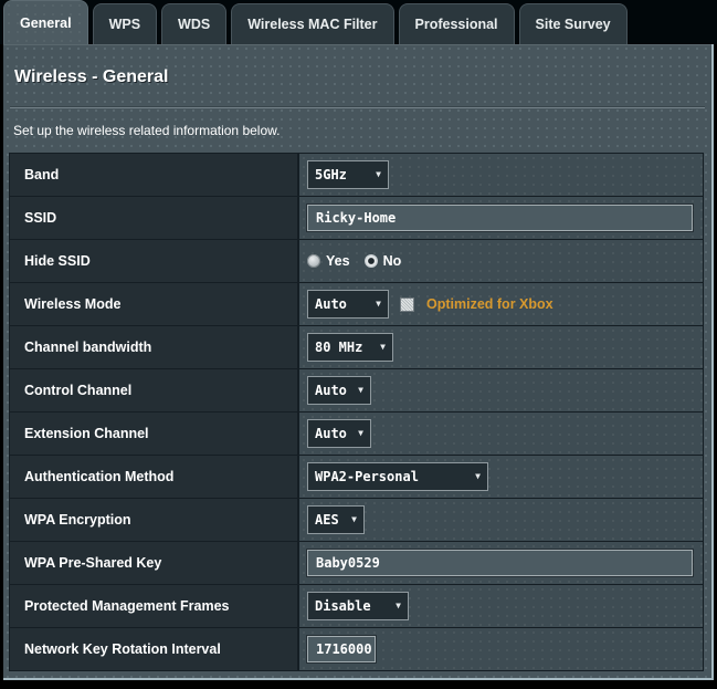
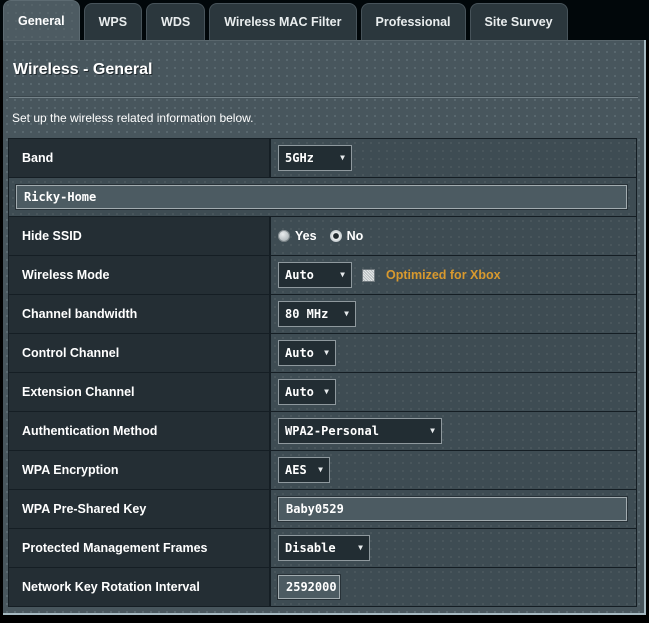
  General
  WPS
  WDS
  Wireless MAC Filter
  Professional
  Site Survey
  Wireless - General
  Set up the wireless related information below.
  Band
  5GHz
  ▼
- SSID
  Ricky-Home
  Hide SSID
  Yes
  No
  Wireless Mode
  Auto
  ▼
  Optimized for Xbox
  Channel bandwidth
  80 MHz
  ▼
  Control Channel
  Auto
  ▼
  Extension Channel
  Auto
  ▼
  Authentication Method
  WPA2-Personal
  ▼
  WPA Encryption
  AES
  ▼
  WPA Pre-Shared Key
  Baby0529
  Protected Management Frames
  Disable
  ▼
  Network Key Rotation Interval
- 1716000
+ 2592000
